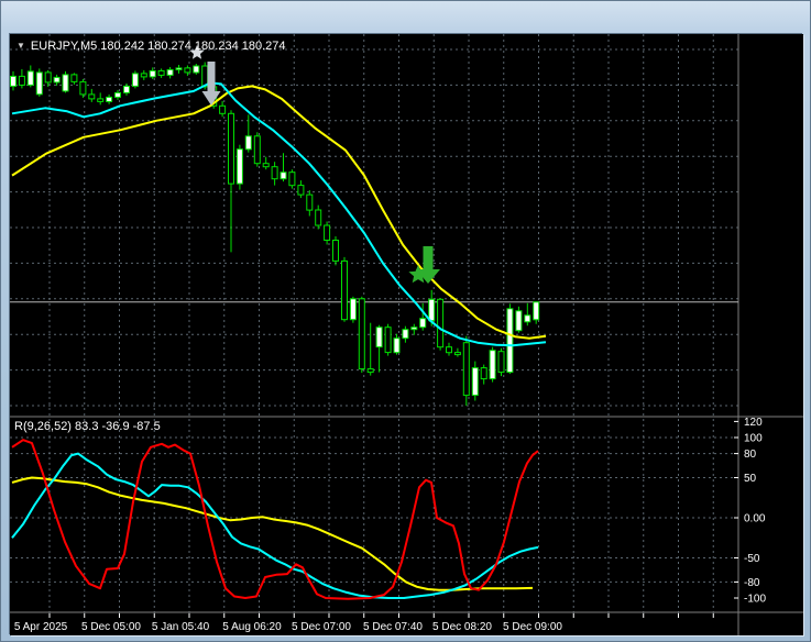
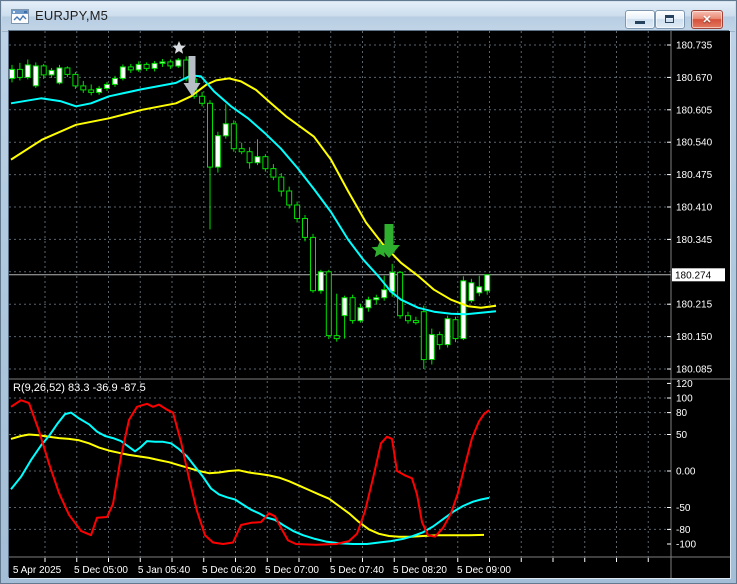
+ EURJPY,M5
+ ✕
+ 180.735
+ 180.670
+ 180.605
+ 180.540
+ 180.475
+ 180.410
+ 180.345
+ 180.215
+ 180.150
+ 180.085
+ 180.274
  120
  100
  80
  50
  0.00
  -50
  -80
  -100
  5 Apr 2025
  5 Dec 05:00
  5 Jan 05:40
- 5 Aug 06:20
+ 5 Dec 06:20
  5 Dec 07:00
  5 Dec 07:40
  5 Dec 08:20
  5 Dec 09:00
- ▼ EURJPY,M5 180.242 180.274 180.234 180.274
  R(9,26,52) 83.3 -36.9 -87.5
